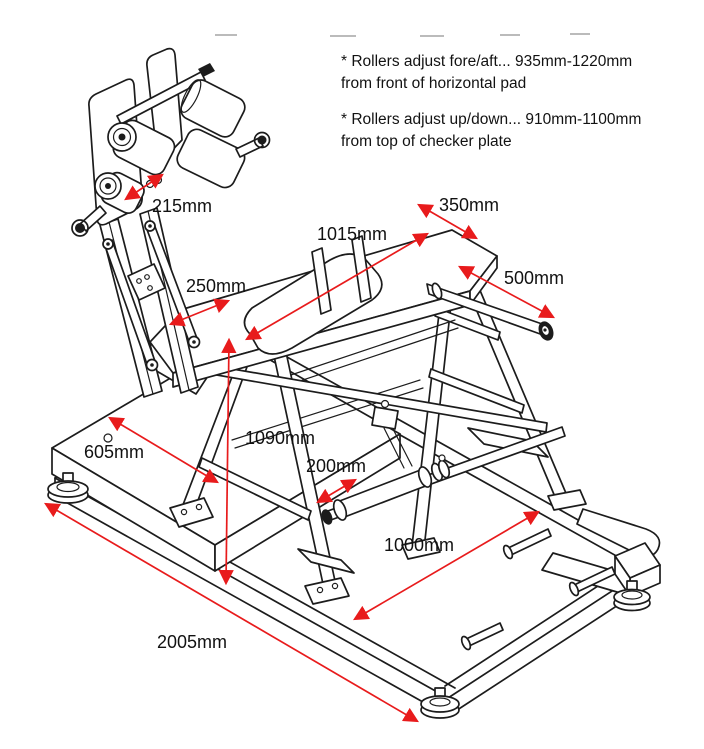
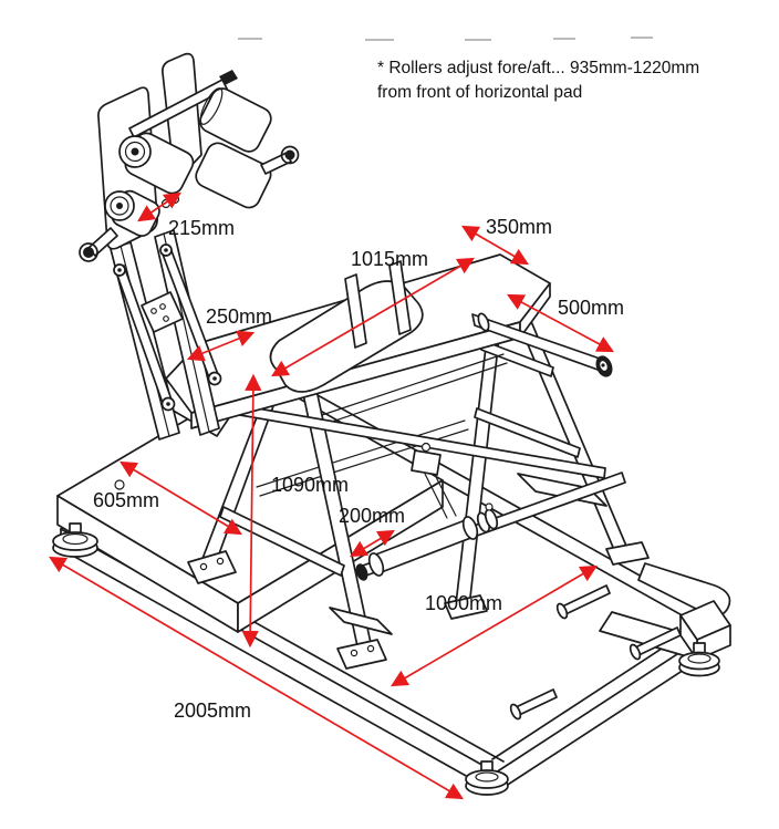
  215mm
  350mm
  1015mm
  500mm
  250mm
  1090mm
  200mm
  605mm
  1000mm
  2005mm
  * Rollers adjust fore/aft... 935mm-1220mm
  from front of horizontal pad
- * Rollers adjust up/down... 910mm-1100mm
- from top of checker plate
